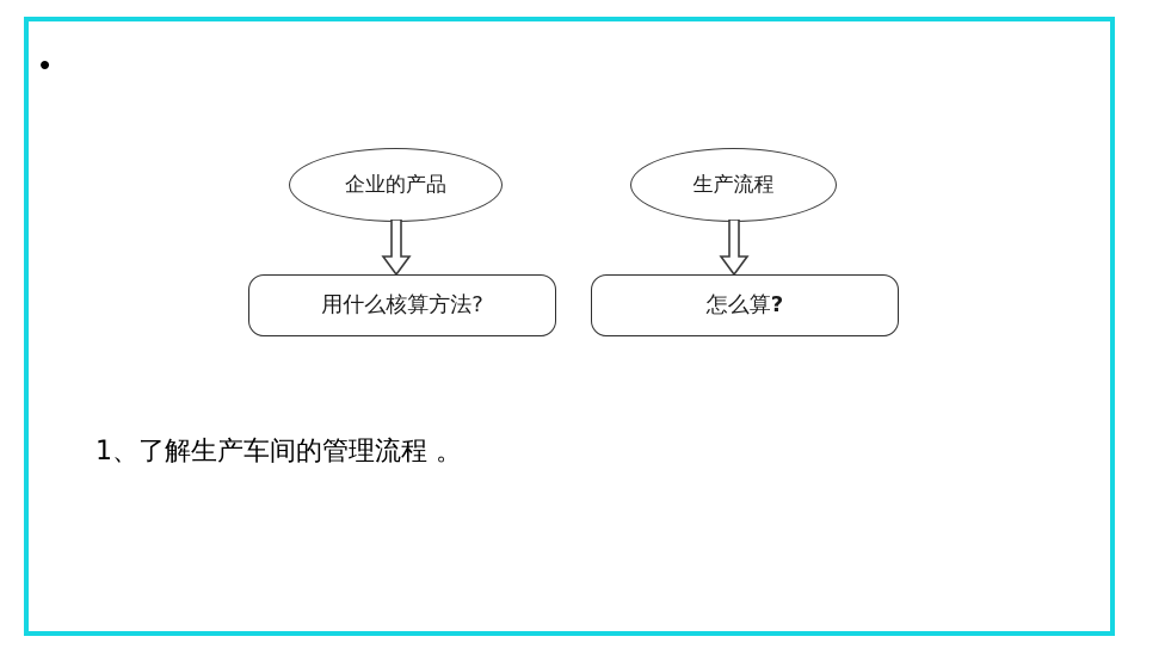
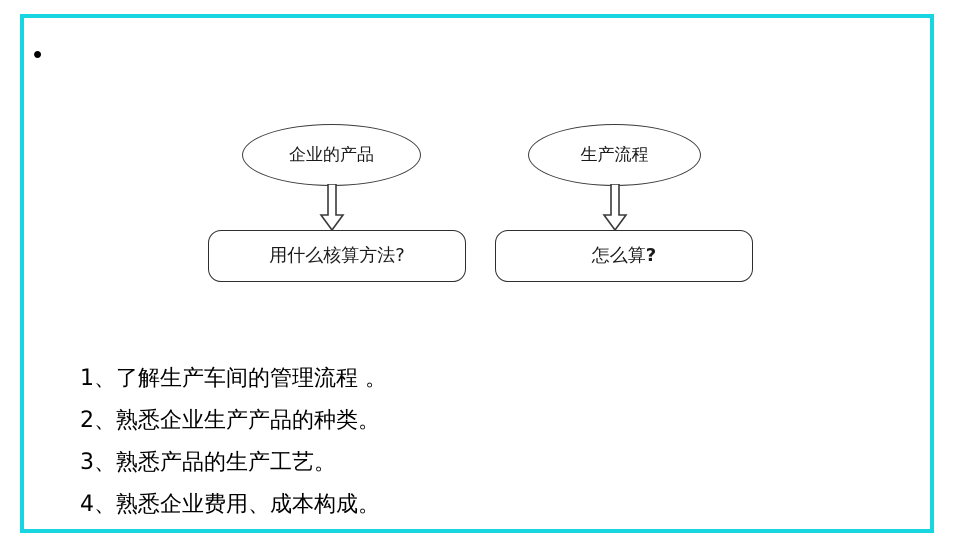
  •
  企业的产品
  用什么核算方法?
  生产流程
  怎么算?
  1、了解生产车间的管理流程 。
+ 2、熟悉企业生产产品的种类。
+ 3、熟悉产品的生产工艺。
+ 4、熟悉企业费用、成本构成。
